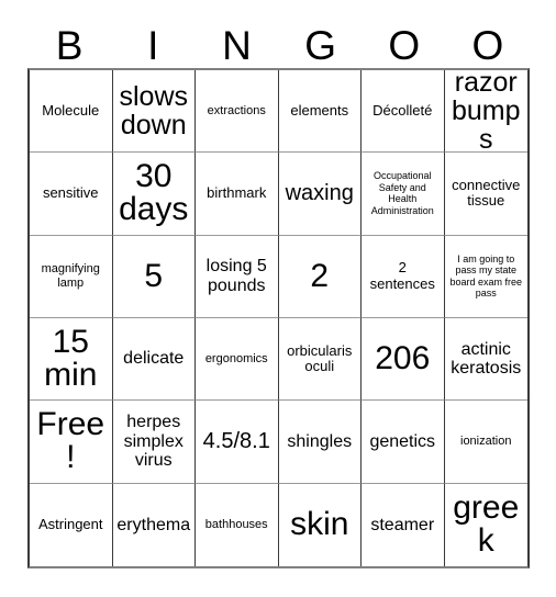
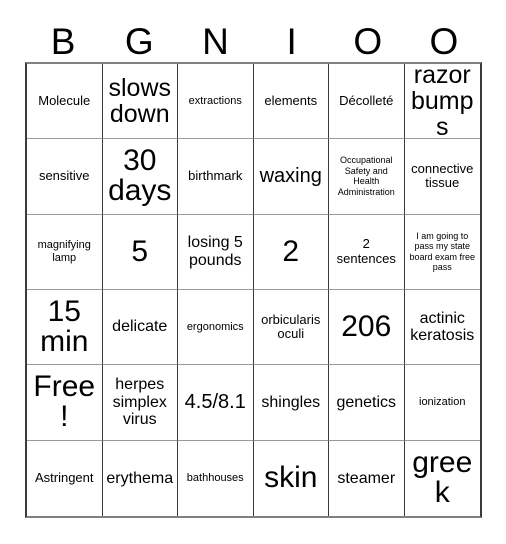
  B
- I
+ G
  N
- G
+ I
  O
  O
  Molecule
  slows down
  extractions
  elements
  Décolleté
  razor bumps
  sensitive
  30 days
  birthmark
  waxing
  Occupational Safety and Health Administration
  connective tissue
  magnifying lamp
  5
  losing 5 pounds
  2
  2 sentences
  I am going to pass my state board exam free pass
  15 min
  delicate
  ergonomics
  orbicularis oculi
  206
  actinic keratosis
  Free!
  herpes simplex virus
  4.5/8.1
  shingles
  genetics
  ionization
  Astringent
  erythema
  bathhouses
  skin
  steamer
  greek
